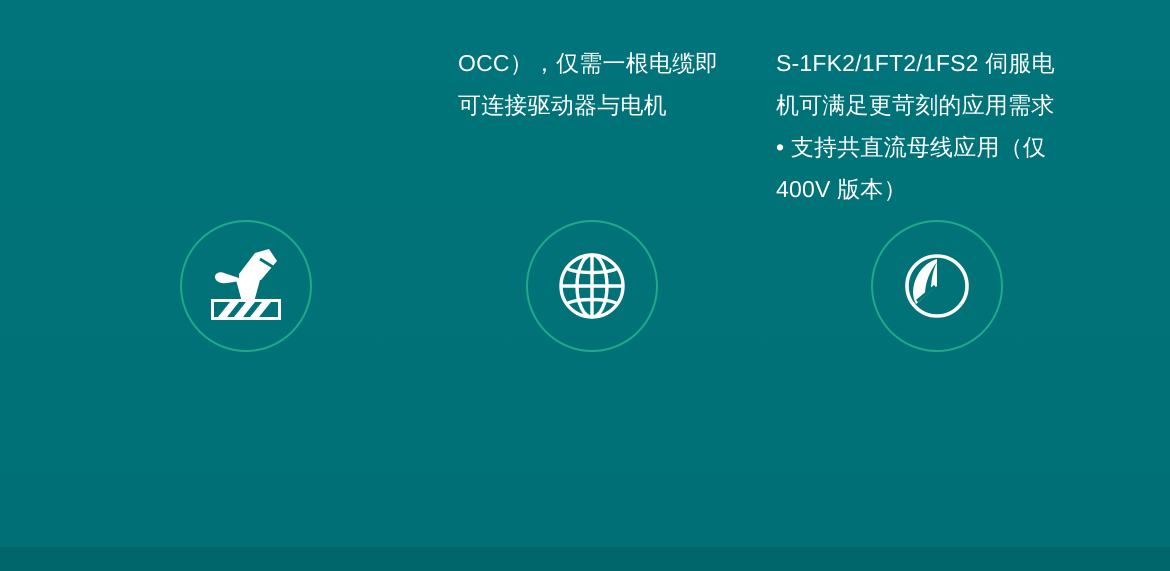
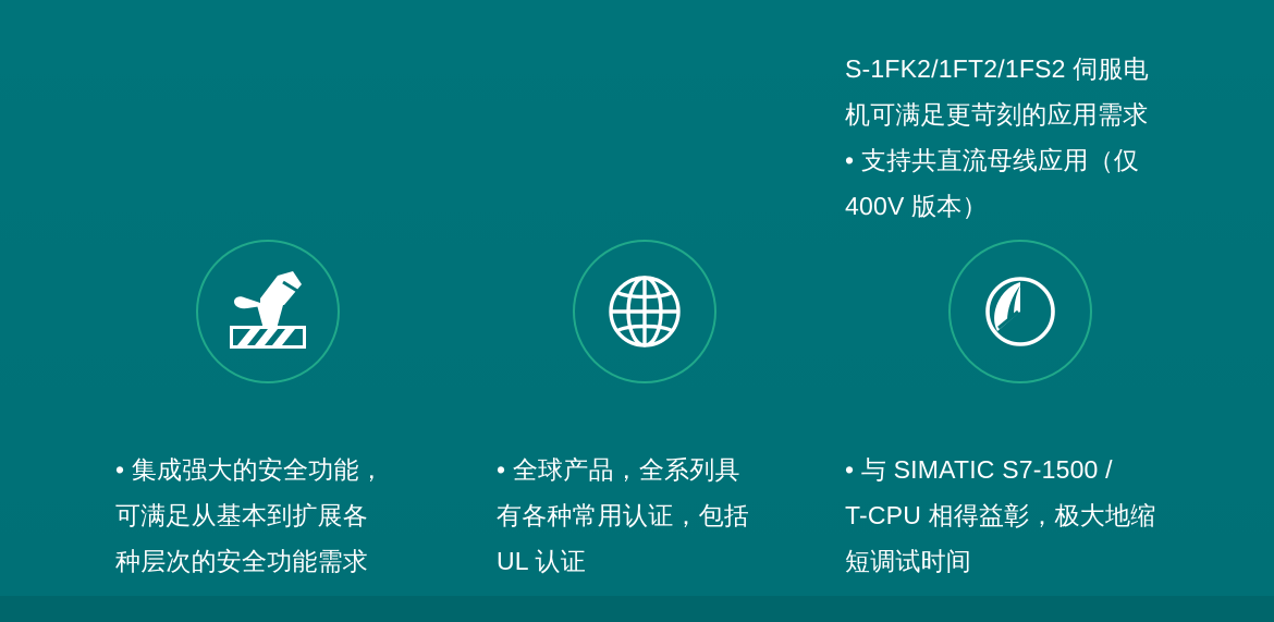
- OCC），仅需一根电缆即
- 可连接驱动器与电机
  S-1FK2/1FT2/1FS2 伺服电
  机可满足更苛刻的应用需求
  • 支持共直流母线应用（仅
  400V 版本）
+ • 集成强大的安全功能，
+ 可满足从基本到扩展各
+ 种层次的安全功能需求
+ • 全球产品，全系列具
+ 有各种常用认证，包括
+ UL 认证
+ • 与 SIMATIC S7-1500 /
+ T-CPU 相得益彰，极大地缩
+ 短调试时间
